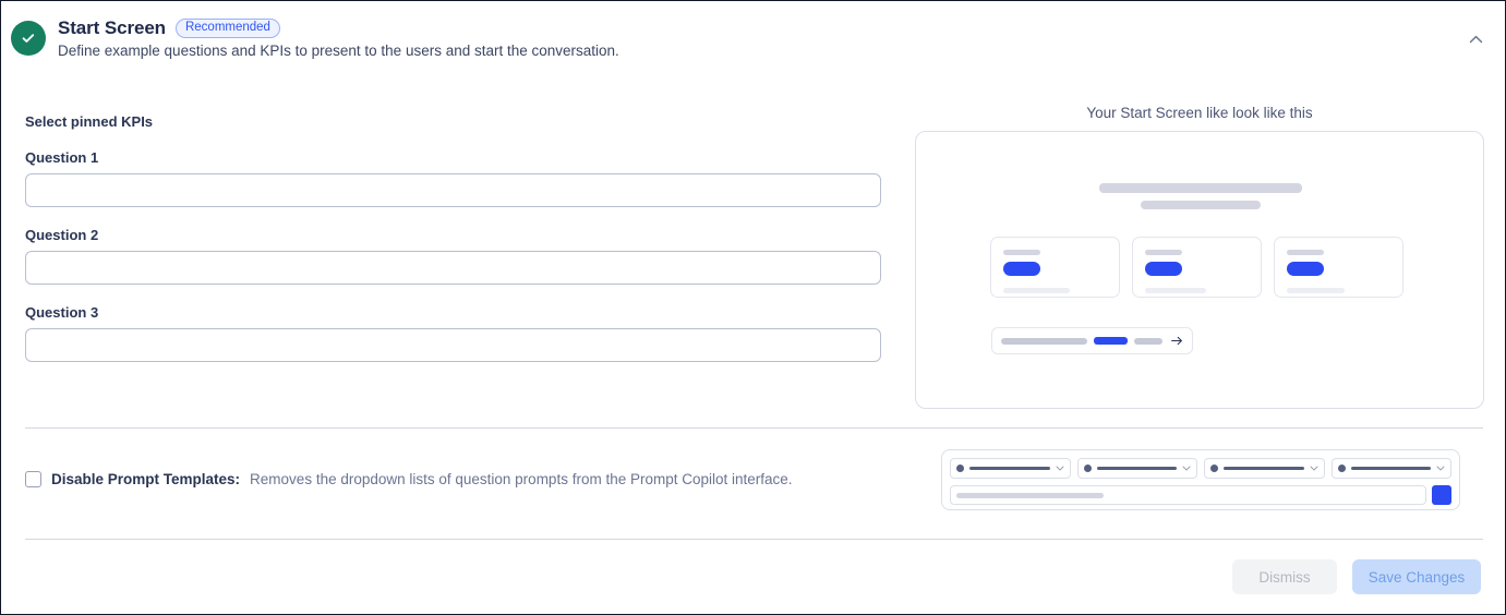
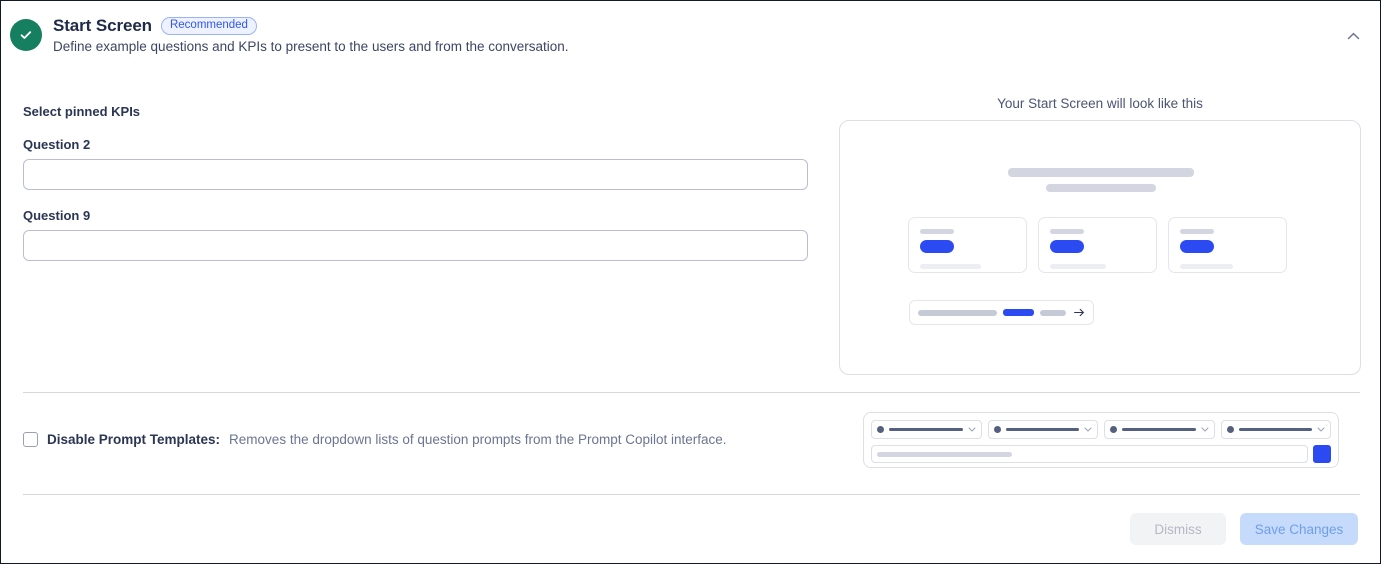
  Start Screen
  Recommended
- Define example questions and KPIs to present to the users and start the conversation.
+ Define example questions and KPIs to present to the users and from the conversation.
  Select pinned KPIs
- Question 1
  Question 2
- Question 3
+ Question 9
- Your Start Screen like look like this
+ Your Start Screen will look like this
  Disable Prompt Templates:
  Removes the dropdown lists of question prompts from the Prompt Copilot interface.
  Dismiss
  Save Changes
